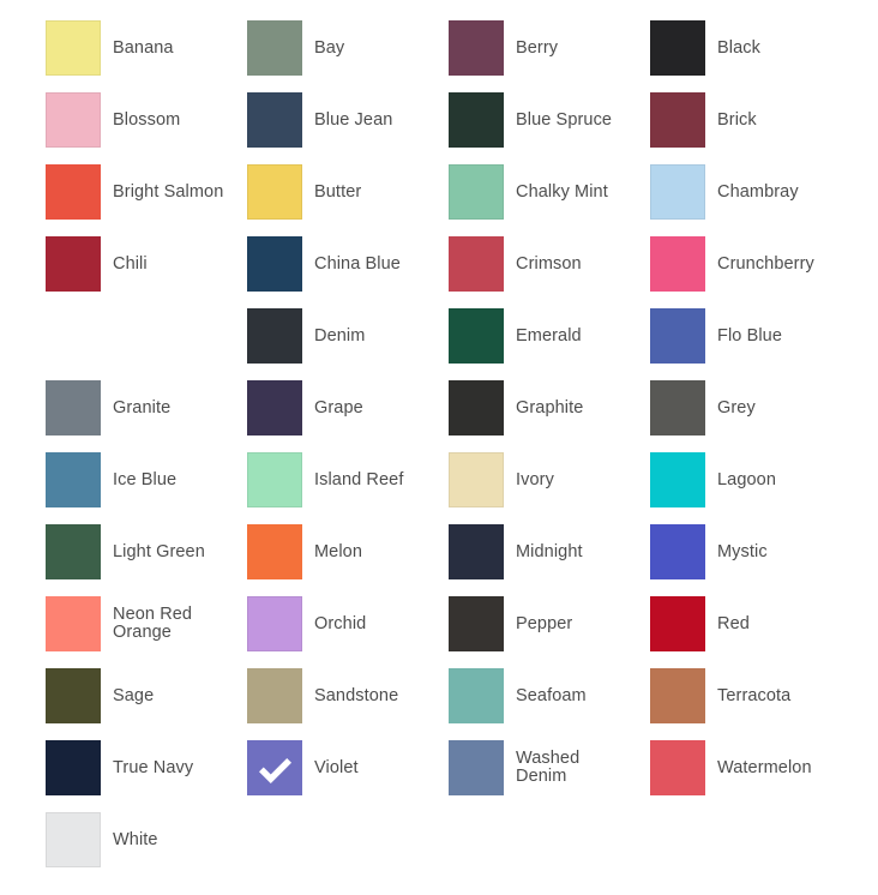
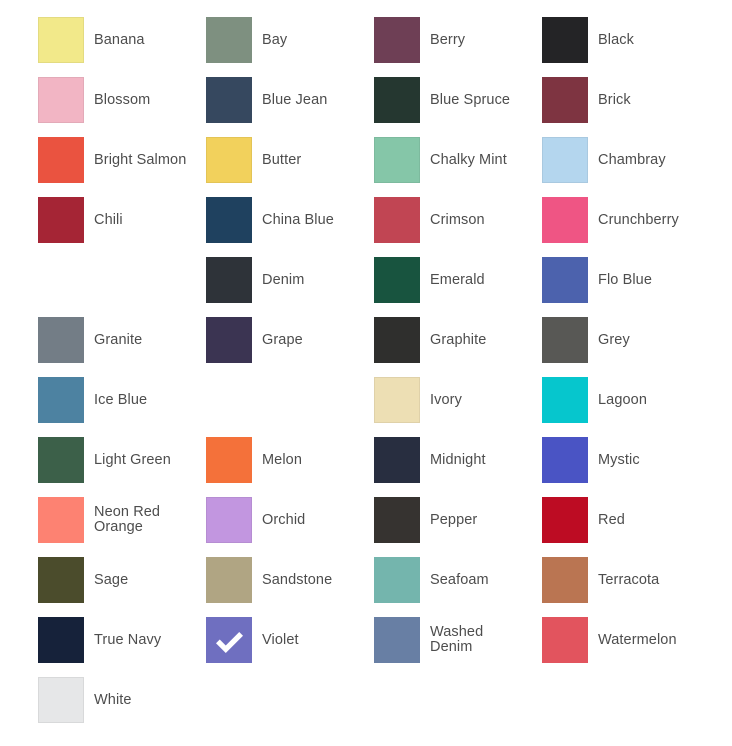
  Banana
  Bay
  Berry
  Black
  Blossom
  Blue Jean
  Blue Spruce
  Brick
  Bright Salmon
  Butter
  Chalky Mint
  Chambray
  Chili
  China Blue
  Crimson
  Crunchberry
  Denim
  Emerald
  Flo Blue
  Granite
  Grape
  Graphite
  Grey
  Ice Blue
- Island Reef
  Ivory
  Lagoon
  Light Green
  Melon
  Midnight
  Mystic
  Neon Red
  Orange
  Orchid
  Pepper
  Red
  Sage
  Sandstone
  Seafoam
  Terracota
  True Navy
  Violet
  Washed
  Denim
  Watermelon
  White
